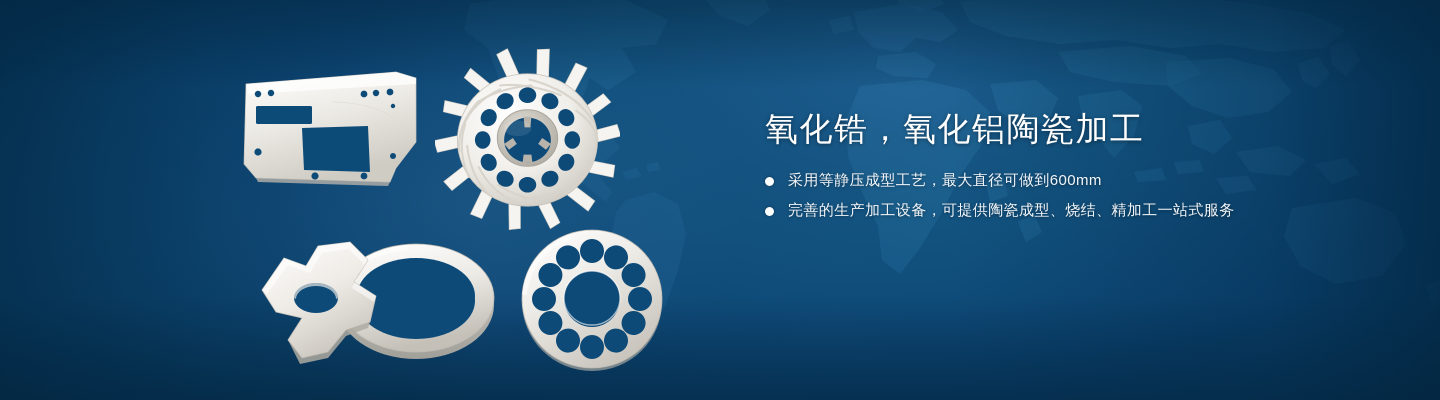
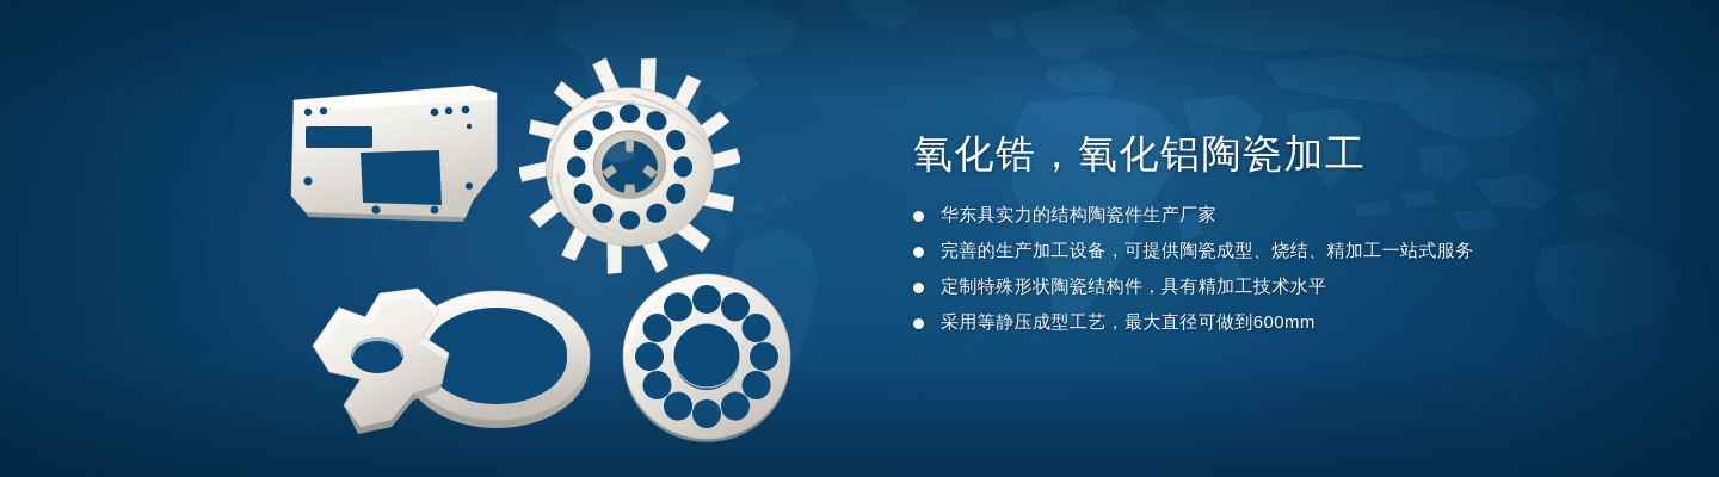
  氧化锆，氧化铝陶瓷加工
+ 华东具实力的结构陶瓷件生产厂家
- 采用等静压成型工艺，最大直径可做到600mm
+ 完善的生产加工设备，可提供陶瓷成型、烧结、精加工一站式服务
+ 定制特殊形状陶瓷结构件，具有精加工技术水平
- 完善的生产加工设备，可提供陶瓷成型、烧结、精加工一站式服务
+ 采用等静压成型工艺，最大直径可做到600mm
